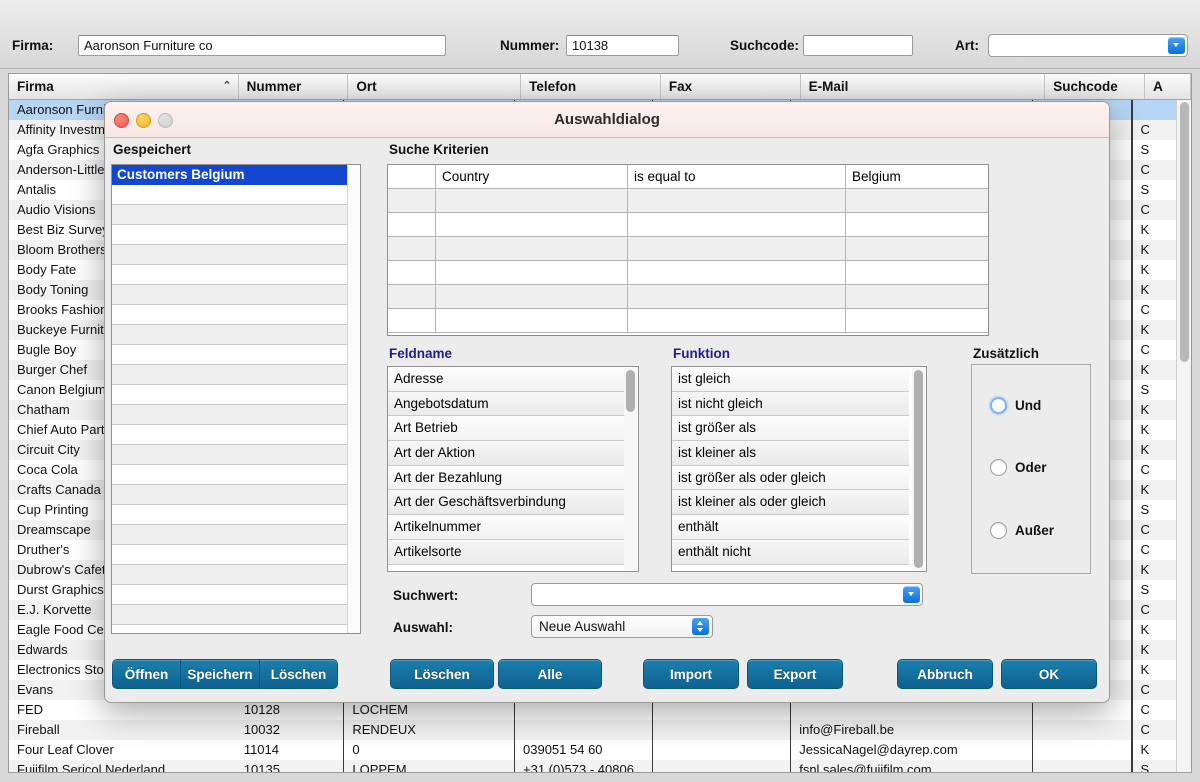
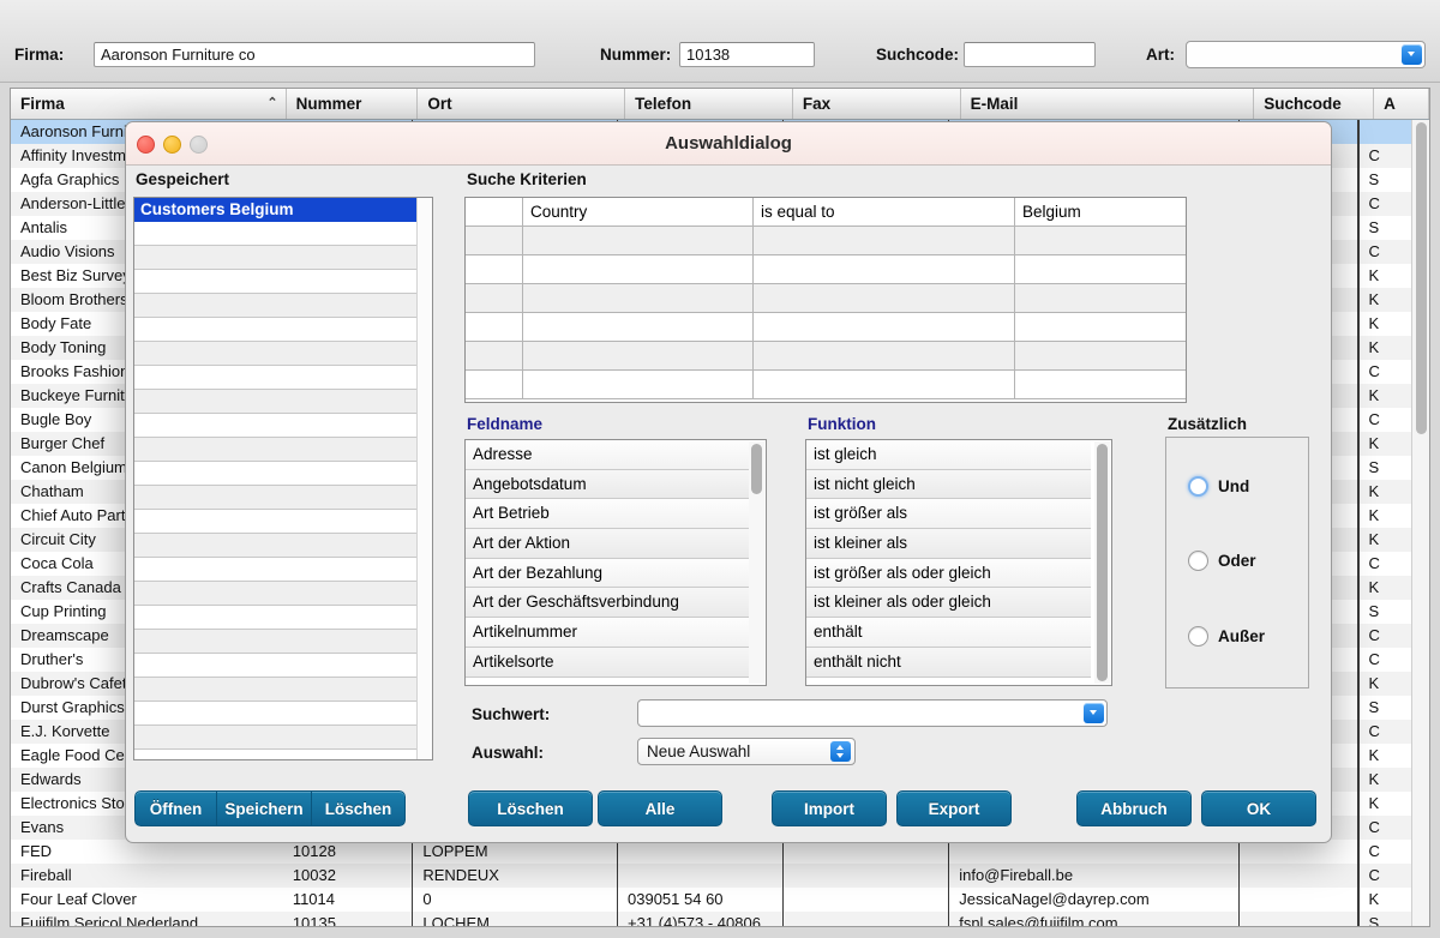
  Firma:
  Aaronson Furniture co
  Nummer:
  10138
  Suchcode:
  Art:
  Firma
  ⌃
  Nummer
  Ort
  Telefon
  Fax
  E-Mail
  Suchcode
  A
  Affinity Investm
  C
  Agfa Graphics
  S
  Anderson-Little
  C
  Antalis
  S
  Audio Visions
  C
  Best Biz Surve
  K
  Bloom Brother
  K
  Body Fate
  K
  Body Toning
  K
  Brooks Fashio
  C
  Buckeye Furnit
  K
  Bugle Boy
  C
  Burger Chef
  K
  Canon Belgium
  S
  Chatham
  K
  Chief Auto Part
  K
  Circuit City
  K
  Coca Cola
  C
  Crafts Canada
  K
  Cup Printing
  S
  Dreamscape
  C
  Druther's
  C
  Dubrow's Cafe
  K
  Durst Graphics
  S
  E.J. Korvette
  C
  K
  Edwards
  K
  Electronics Sto
  K
  Evans
  C
  FED
  10128
- LOCHEM
+ LOPPEM
  C
  Fireball
  10032
  RENDEUX
  info@Fireball.be
  C
  Four Leaf Clover
  11014
  0
  039051 54 60
  JessicaNagel@dayrep.com
  K
  Fujifilm Sericol Nederland
  10135
- LOPPEM
+ LOCHEM
- +31 (0)573 - 40806
+ +31 (4)573 - 40806
  fsnl.sales@fujifilm.com
  S
  Auswahldialog
  Gespeichert
  Customers Belgium
  Suche Kriterien
  Country
  is equal to
  Belgium
  Feldname
  Adresse
  Angebotsdatum
  Art Betrieb
  Art der Aktion
  Art der Bezahlung
  Art der Geschäftsverbindung
  Artikelnummer
  Artikelsorte
  Funktion
  ist gleich
  ist nicht gleich
  ist größer als
  ist kleiner als
  ist größer als oder gleich
  ist kleiner als oder gleich
  enthält
  enthält nicht
  Zusätzlich
  Und
  Oder
  Außer
  Suchwert:
  Auswahl:
  Neue Auswahl
  Öffnen
  Speichern
  Löschen
  Löschen
  Alle
  Import
  Export
  Abbruch
  OK
